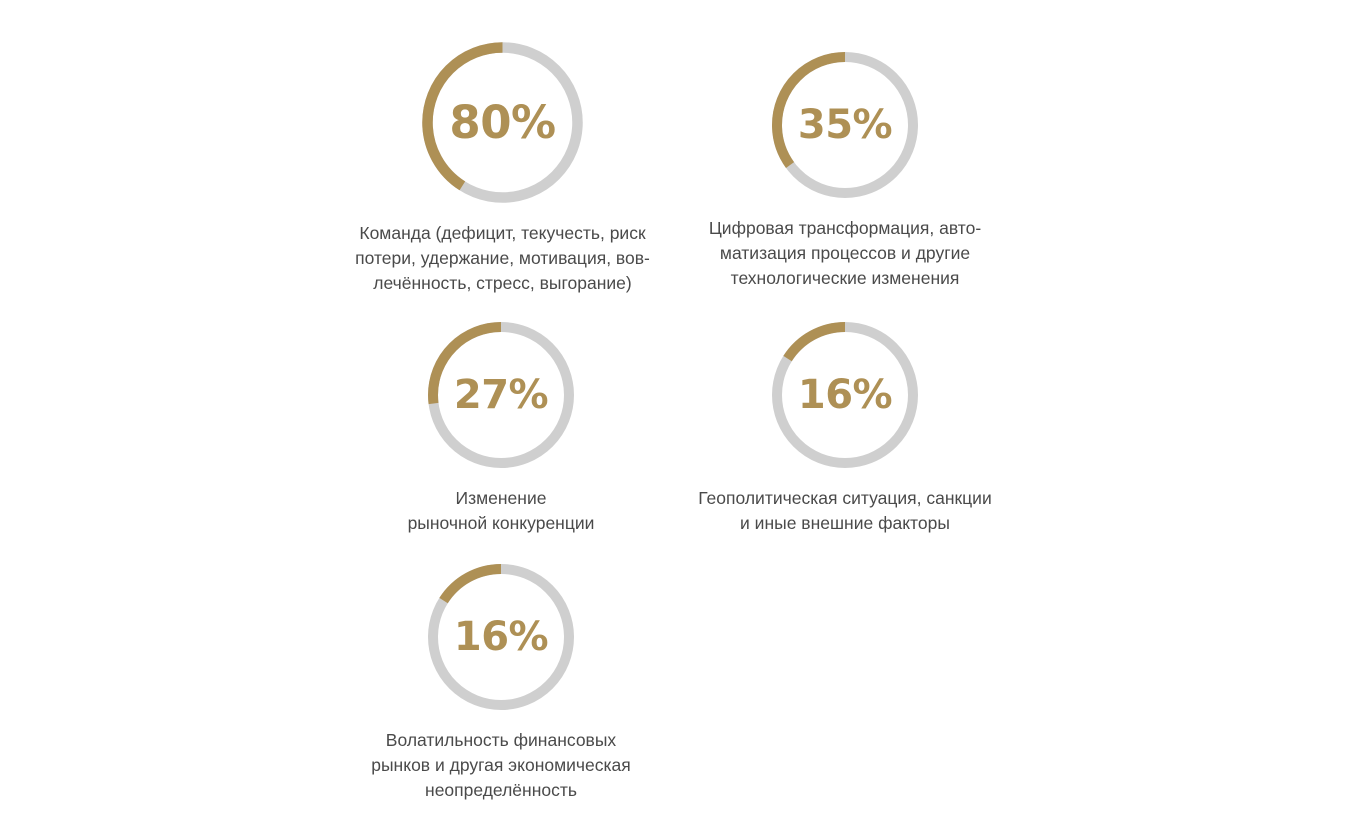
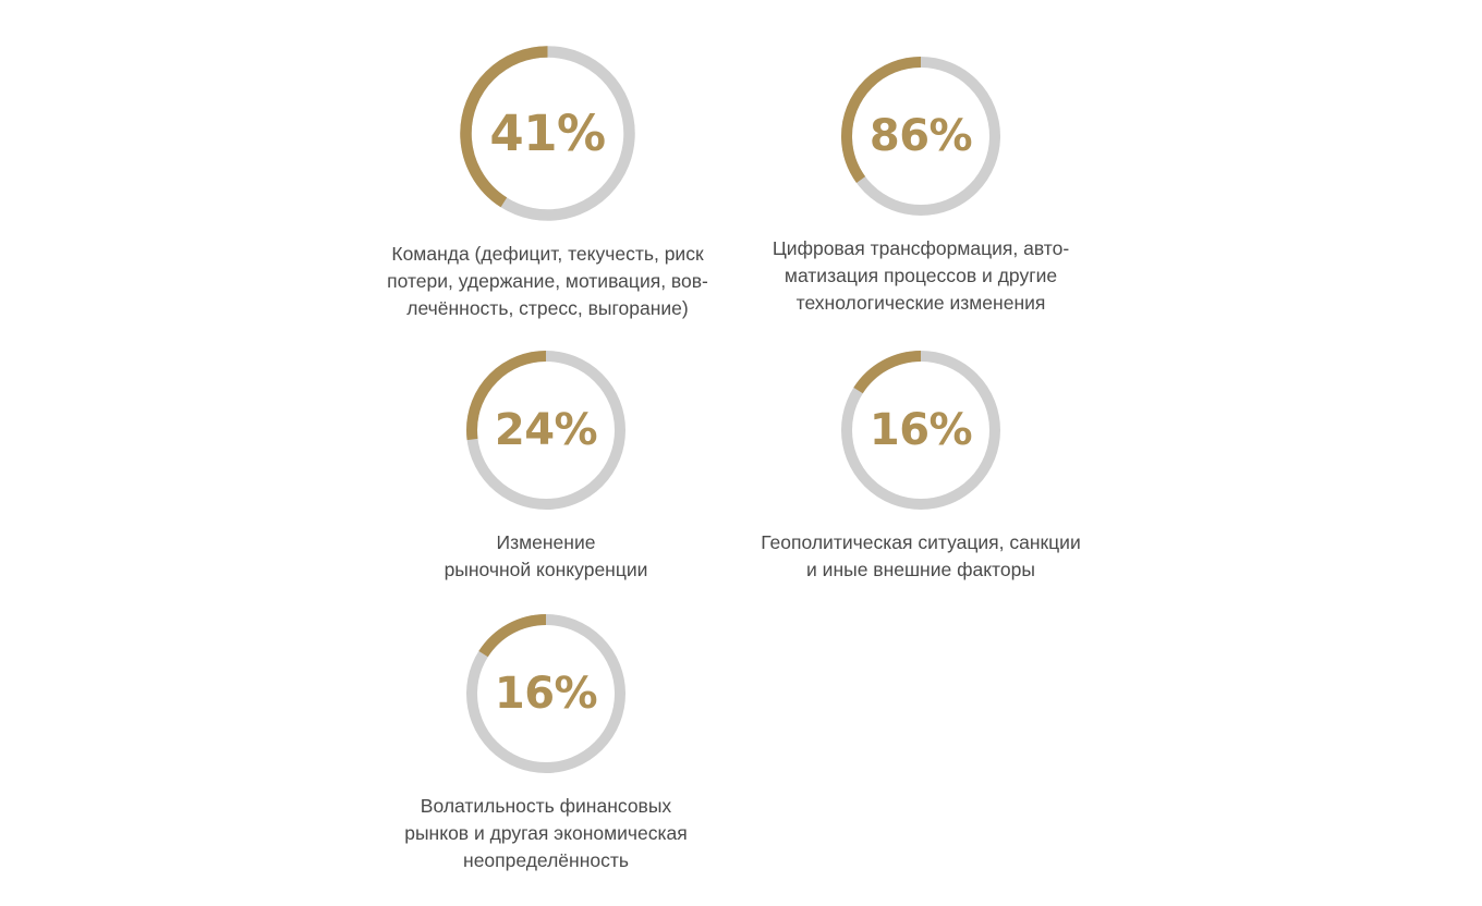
- 80%
+ 41%
  Команда (дефицит, текучесть, риск
  потери, удержание, мотивация, вов-
  лечённость, стресс, выгорание)
- 35%
+ 86%
  Цифровая трансформация, авто-
  матизация процессов и другие
  технологические изменения
- 27%
+ 24%
  Изменение
  рыночной конкуренции
  16%
  Геополитическая ситуация, санкции
  и иные внешние факторы
  16%
  Волатильность финансовых
  рынков и другая экономическая
  неопределённость
